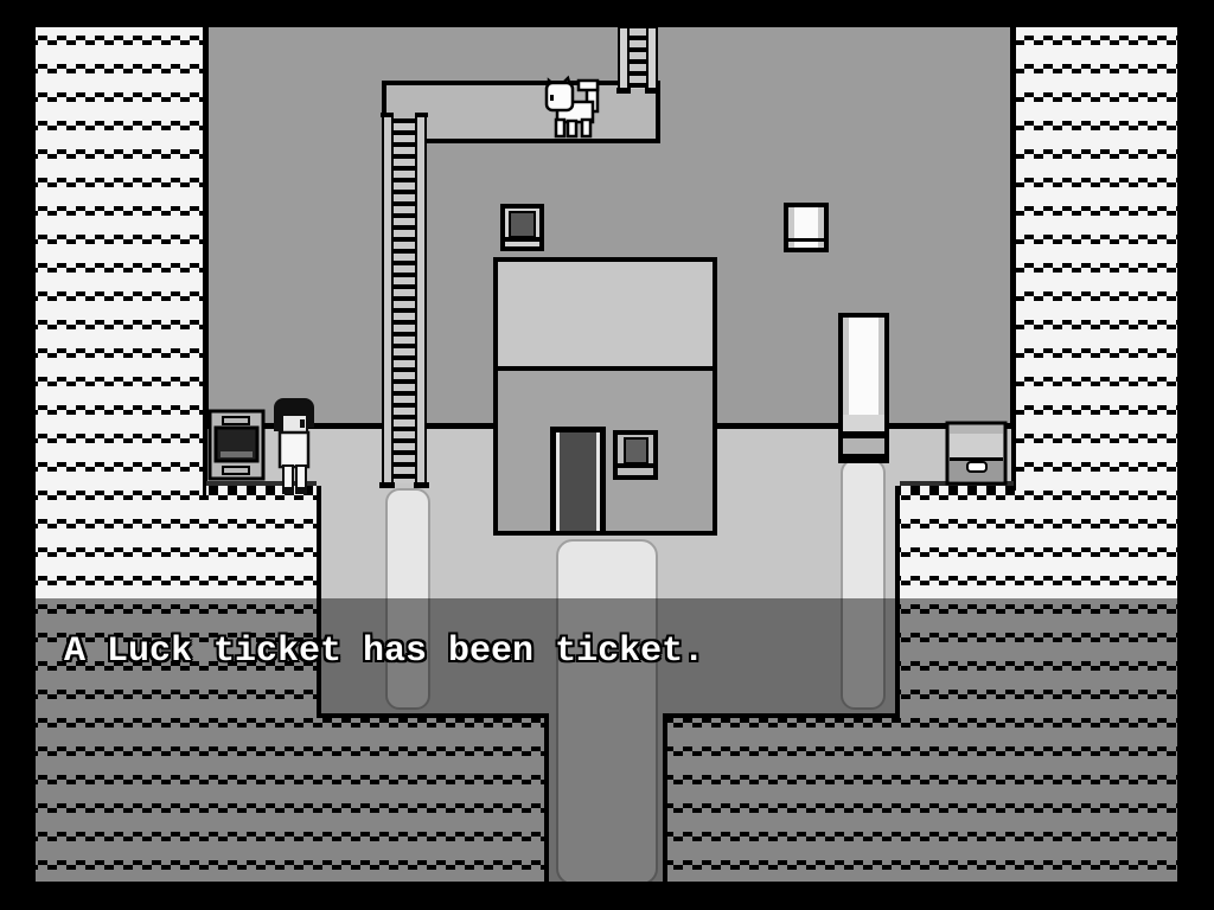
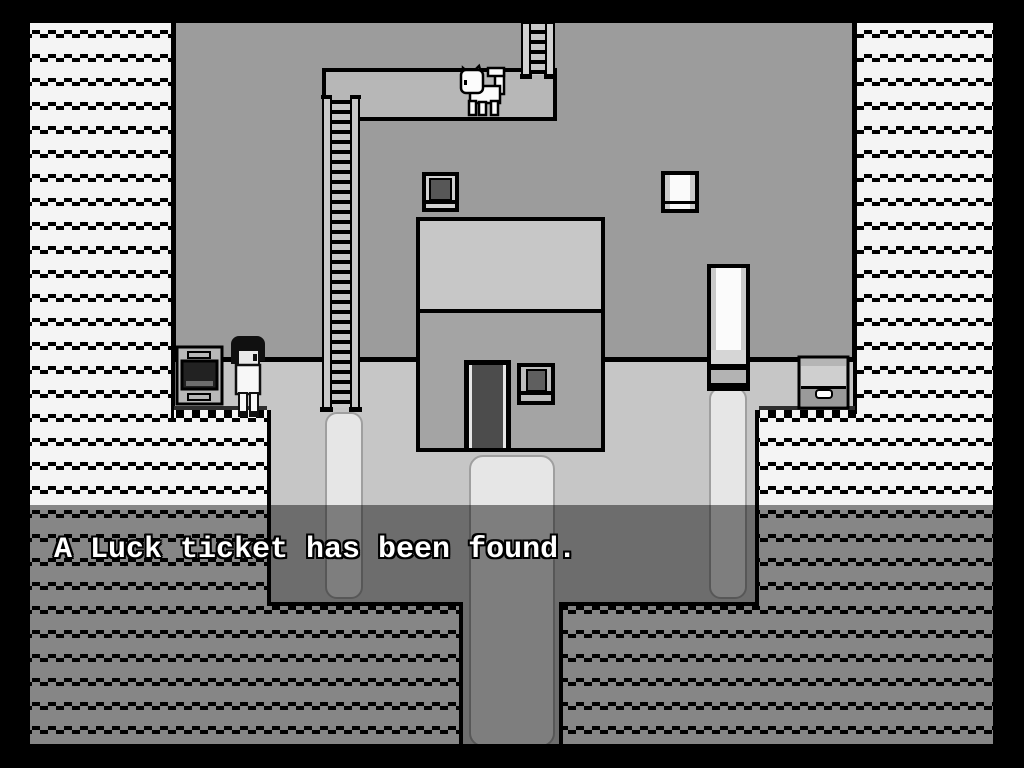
- A Luck ticket has been ticket.
+ A Luck ticket has been found.
